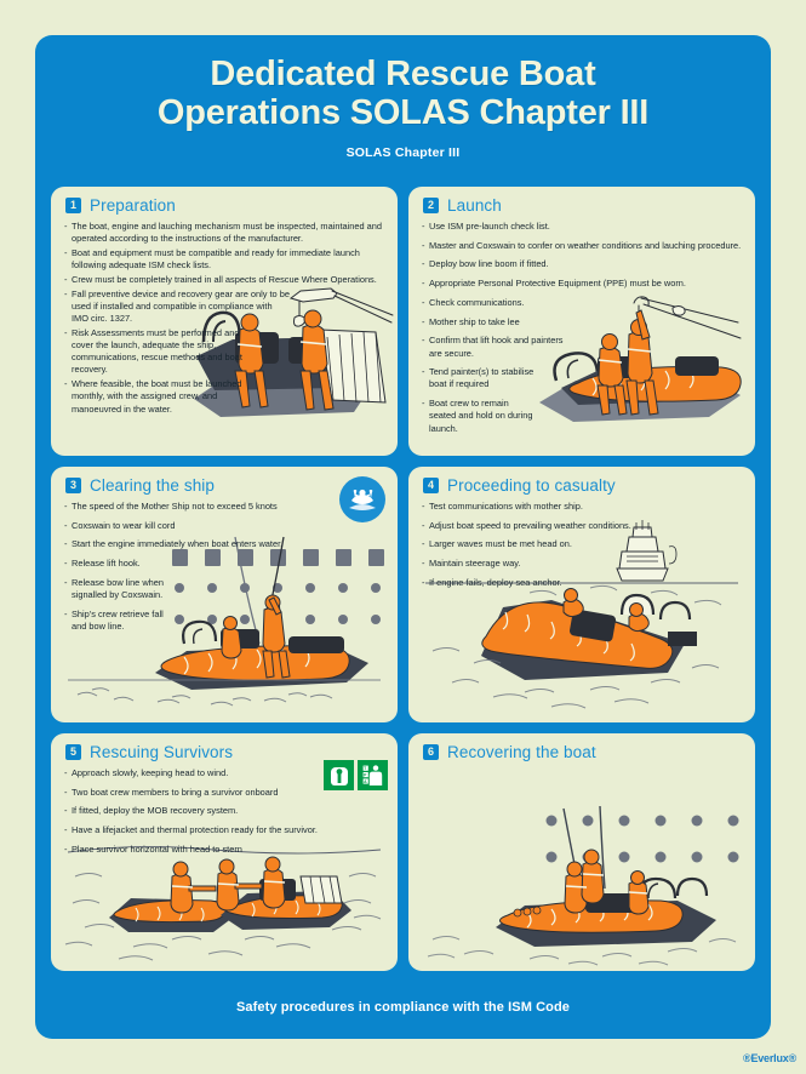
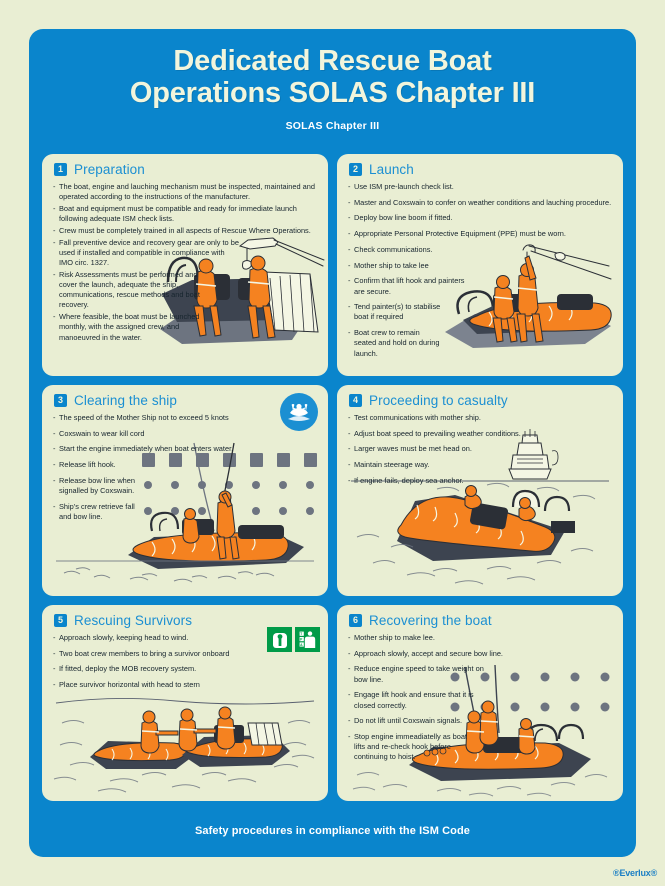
  Dedicated Rescue Boat
  Operations SOLAS Chapter III
  SOLAS Chapter III
  1
  Preparation
  The boat, engine and lauching mechanism must be inspected, maintained and operated according to the instructions of the manufacturer.
  Boat and equipment must be compatible and ready for immediate launch following adequate ISM check lists.
  Crew must be completely trained in all aspects of Rescue Where Operations.
  Fall preventive device and recovery gear are only to be used if installed and compatible in compliance with IMO circ. 1327.
  Risk Assessments must be performed and cover the launch, adequate the ship, communications, rescue methods and boat recovery.
  Where feasible, the boat must be launched monthly, with the assigned crew, and manoeuvred in the water.
  2
  Launch
  Use ISM pre-launch check list.
  Master and Coxswain to confer on weather conditions and lauching procedure.
  Deploy bow line boom if fitted.
  Appropriate Personal Protective Equipment (PPE) must be worn.
  Check communications.
  Mother ship to take lee
  Confirm that lift hook and painters are secure.
  Tend painter(s) to stabilise boat if required
  Boat crew to remain seated and hold on during launch.
  3
  Clearing the ship
  The speed of the Mother Ship not to exceed 5 knots
  Coxswain to wear kill cord
  Start the engine immediately when boat enters water.
  Release lift hook.
  Release bow line when signalled by Coxswain.
  Ship's crew retrieve fall and bow line.
  4
  Proceeding to casualty
  Test communications with mother ship.
  Adjust boat speed to prevailing weather conditions.
  Larger waves must be met head on.
  Maintain steerage way.
  If engine fails, deploy sea anchor.
  5
  Rescuing Survivors
  Approach slowly, keeping head to wind.
  Two boat crew members to bring a survivor onboard
  If fitted, deploy the MOB recovery system.
- Have a lifejacket and thermal protection ready for the survivor.
  Place survivor horizontal with head to stern
  6
  Recovering the boat
+ Mother ship to make lee.
+ Approach slowly, accept and secure bow line.
+ Reduce engine speed to take weight on bow line.
+ Engage lift hook and ensure that it is closed correctly.
+ Do not lift until Coxswain signals.
+ Stop engine immeadiatelly as boat lifts and re-check hook before continuing to hoist.
  Safety procedures in compliance with the ISM Code
  ®Everlux®
